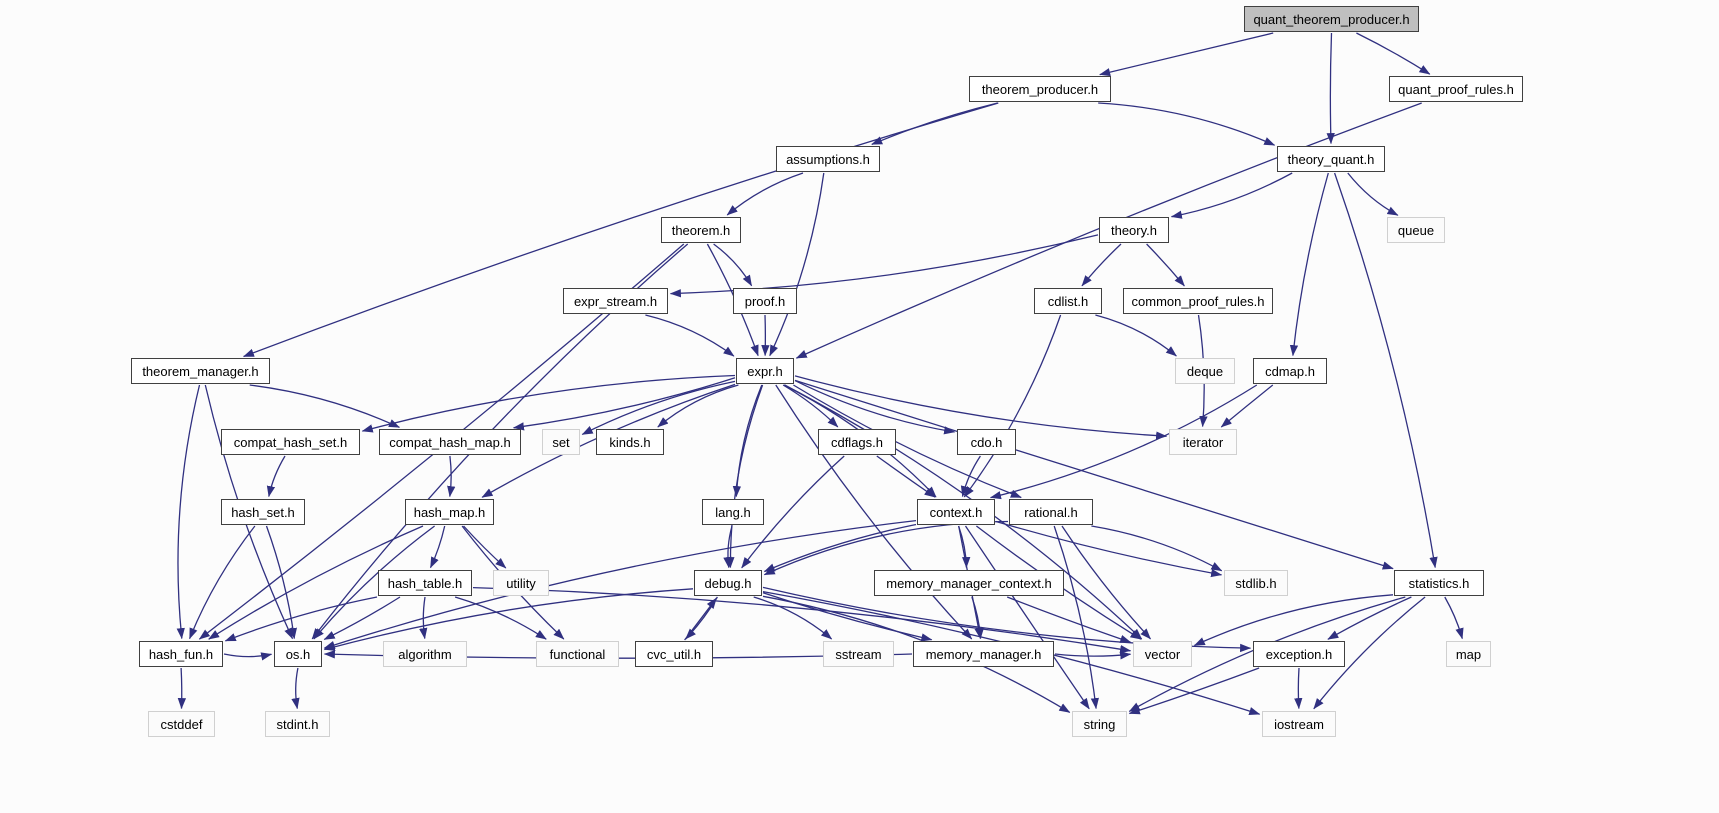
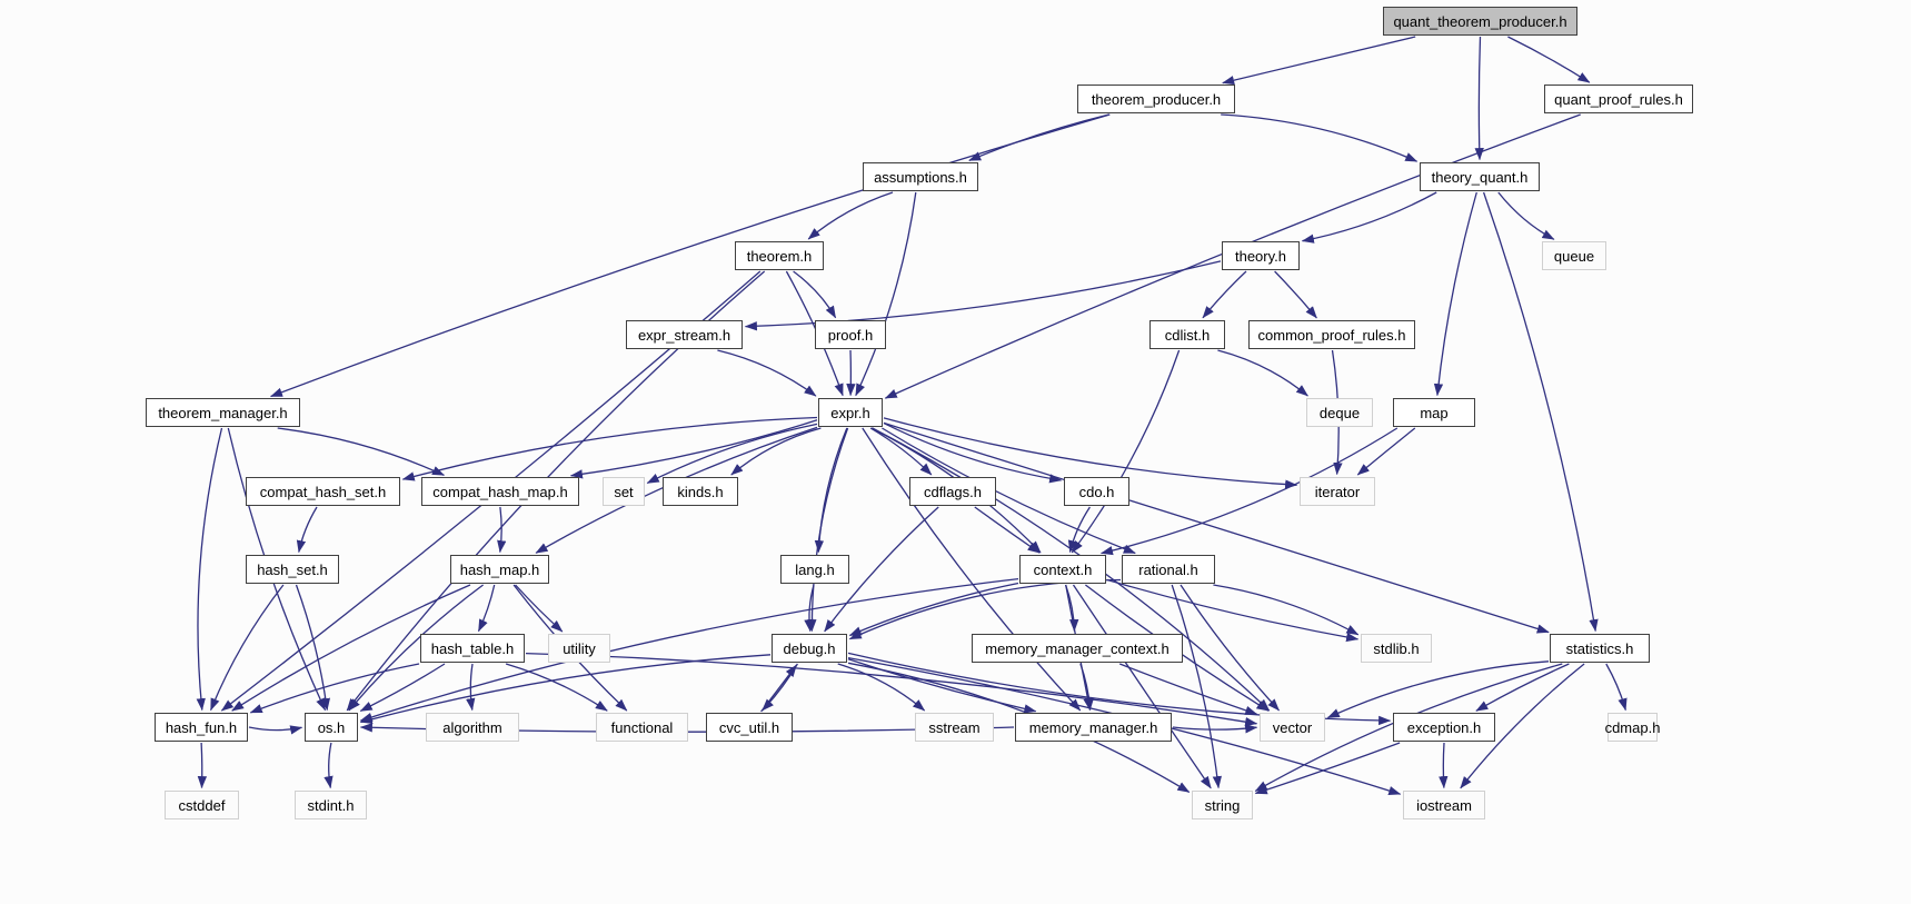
  quant_theorem_producer.h
  theorem_producer.h
  quant_proof_rules.h
  assumptions.h
  theory_quant.h
  theorem.h
  theory.h
  queue
  expr_stream.h
  proof.h
  cdlist.h
  common_proof_rules.h
  theorem_manager.h
  expr.h
  deque
- cdmap.h
+ map
  compat_hash_set.h
  compat_hash_map.h
  set
  kinds.h
  cdflags.h
  cdo.h
  iterator
  hash_set.h
  hash_map.h
  lang.h
  context.h
  rational.h
  hash_table.h
  utility
  debug.h
  memory_manager_context.h
  stdlib.h
  statistics.h
  hash_fun.h
  os.h
  algorithm
  functional
  cvc_util.h
  sstream
  memory_manager.h
  vector
  exception.h
- map
+ cdmap.h
  cstddef
  stdint.h
  string
  iostream
